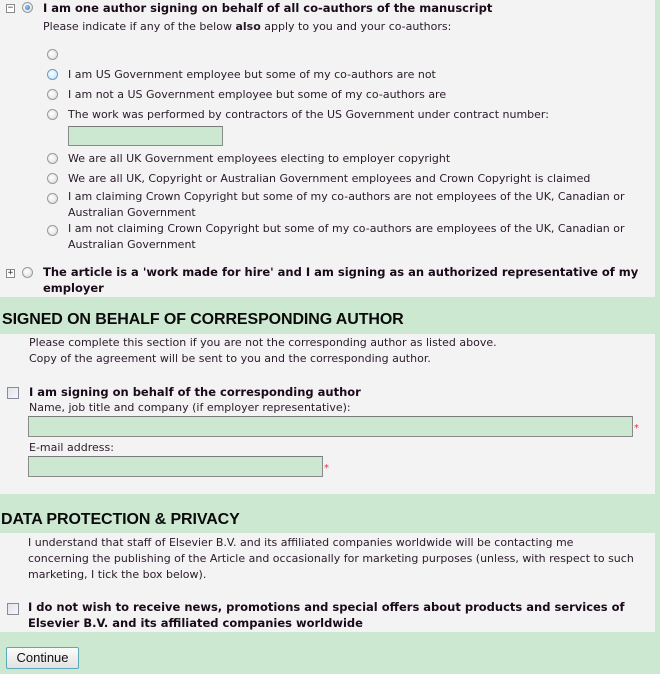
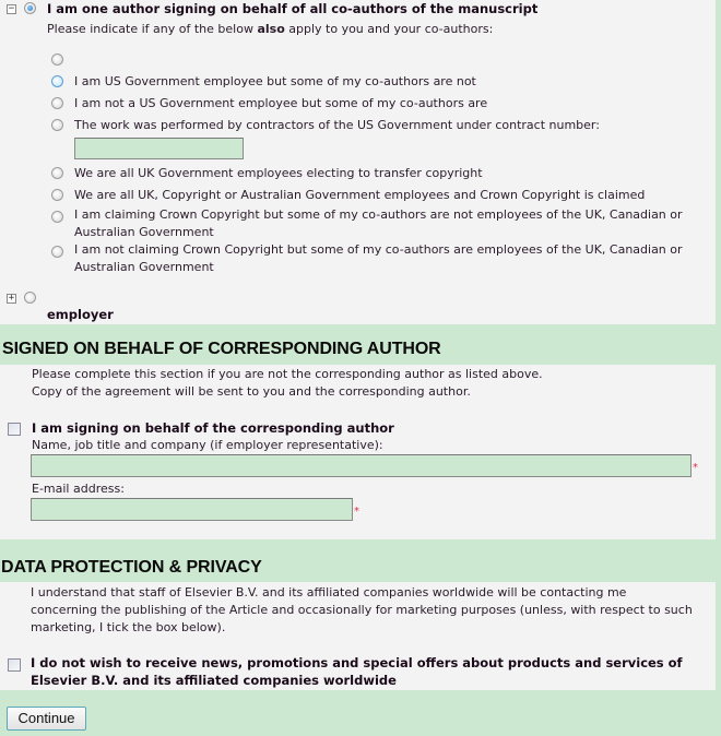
  −
  I am one author signing on behalf of all co-authors of the manuscript
  Please indicate if any of the below also apply to you and your co-authors:
  I am US Government employee but some of my co-authors are not
  I am not a US Government employee but some of my co-authors are
  The work was performed by contractors of the US Government under contract number:
- We are all UK Government employees electing to employer copyright
+ We are all UK Government employees electing to transfer copyright
  We are all UK, Copyright or Australian Government employees and Crown Copyright is claimed
  I am claiming Crown Copyright but some of my co-authors are not employees of the UK, Canadian or
  Australian Government
  I am not claiming Crown Copyright but some of my co-authors are employees of the UK, Canadian or
  Australian Government
  +
- The article is a 'work made for hire' and I am signing as an authorized representative of my
  employer
  SIGNED ON BEHALF OF CORRESPONDING AUTHOR
  Please complete this section if you are not the corresponding author as listed above.
  Copy of the agreement will be sent to you and the corresponding author.
  I am signing on behalf of the corresponding author
  Name, job title and company (if employer representative):
  *
  E-mail address:
  *
  DATA PROTECTION & PRIVACY
  I understand that staff of Elsevier B.V. and its affiliated companies worldwide will be contacting me
  concerning the publishing of the Article and occasionally for marketing purposes (unless, with respect to such
  marketing, I tick the box below).
  I do not wish to receive news, promotions and special offers about products and services of
  Elsevier B.V. and its affiliated companies worldwide
  Continue
